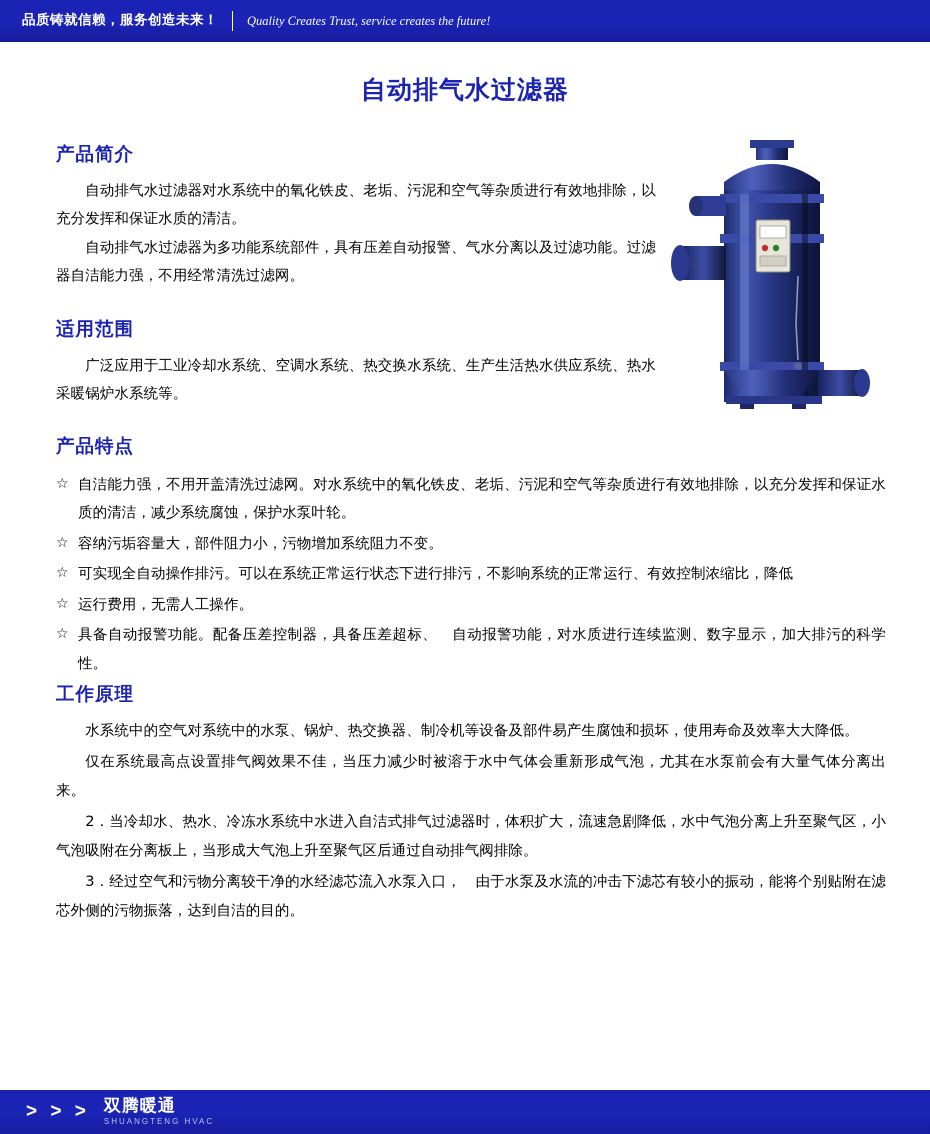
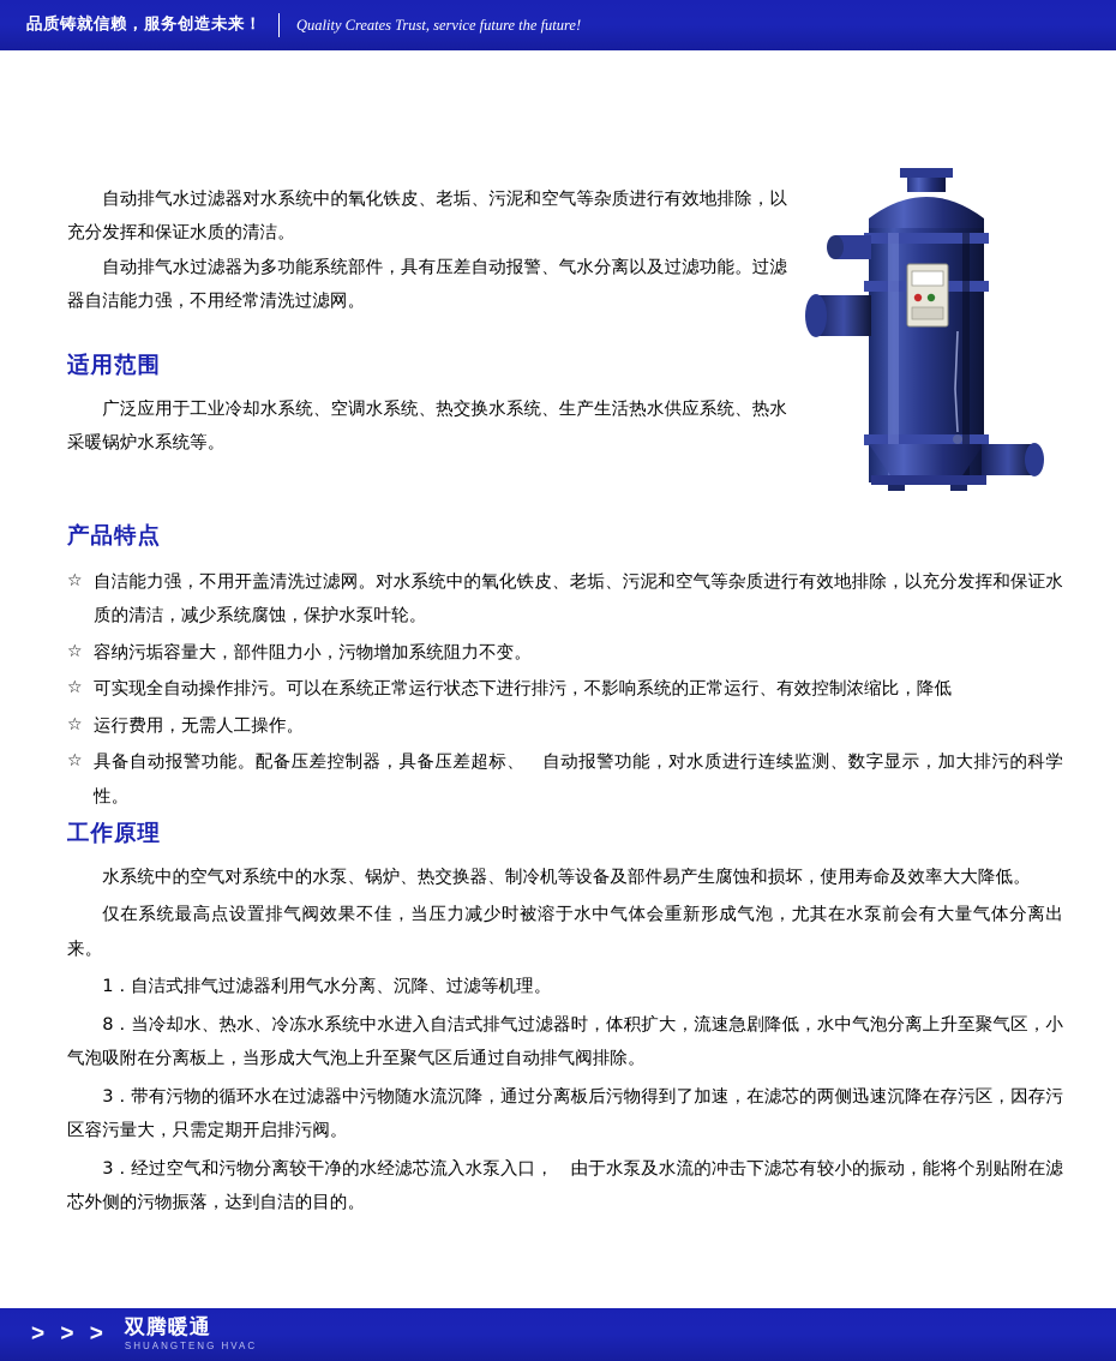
  品质铸就信赖，服务创造未来！
- Quality Creates Trust, service creates the future!
+ Quality Creates Trust, service future the future!
- 自动排气水过滤器
- 产品简介
  自动排气水过滤器对水系统中的氧化铁皮、老垢、污泥和空气等杂质进行有效地排除，以充分发挥和保证水质的清洁。
  自动排气水过滤器为多功能系统部件，具有压差自动报警、气水分离以及过滤功能。过滤器自洁能力强，不用经常清洗过滤网。
  适用范围
  广泛应用于工业冷却水系统、空调水系统、热交换水系统、生产生活热水供应系统、热水采暖锅炉水系统等。
  产品特点
  ☆
  自洁能力强，不用开盖清洗过滤网。对水系统中的氧化铁皮、老垢、污泥和空气等杂质进行有效地排除，以充分发挥和保证水质的清洁，减少系统腐蚀，保护水泵叶轮。
  ☆
  容纳污垢容量大，部件阻力小，污物增加系统阻力不变。
  ☆
  可实现全自动操作排污。可以在系统正常运行状态下进行排污，不影响系统的正常运行、有效控制浓缩比，降低
  ☆
  运行费用，无需人工操作。
  ☆
  具备自动报警功能。配备压差控制器，具备压差超标、 自动报警功能，对水质进行连续监测、数字显示，加大排污的科学性。
  工作原理
  水系统中的空气对系统中的水泵、锅炉、热交换器、制冷机等设备及部件易产生腐蚀和损坏，使用寿命及效率大大降低。
  仅在系统最高点设置排气阀效果不佳，当压力减少时被溶于水中气体会重新形成气泡，尤其在水泵前会有大量气体分离出来。
+ 1．自洁式排气过滤器利用气水分离、沉降、过滤等机理。
- 2．当冷却水、热水、冷冻水系统中水进入自洁式排气过滤器时，体积扩大，流速急剧降低，水中气泡分离上升至聚气区，小气泡吸附在分离板上，当形成大气泡上升至聚气区后通过自动排气阀排除。
+ 8．当冷却水、热水、冷冻水系统中水进入自洁式排气过滤器时，体积扩大，流速急剧降低，水中气泡分离上升至聚气区，小气泡吸附在分离板上，当形成大气泡上升至聚气区后通过自动排气阀排除。
+ 3．带有污物的循环水在过滤器中污物随水流沉降，通过分离板后污物得到了加速，在滤芯的两侧迅速沉降在存污区，因存污区容污量大，只需定期开启排污阀。
  3．经过空气和污物分离较干净的水经滤芯流入水泵入口， 由于水泵及水流的冲击下滤芯有较小的振动，能将个别贴附在滤芯外侧的污物振落，达到自洁的目的。
  > > >
  双腾暖通
  SHUANGTENG HVAC
